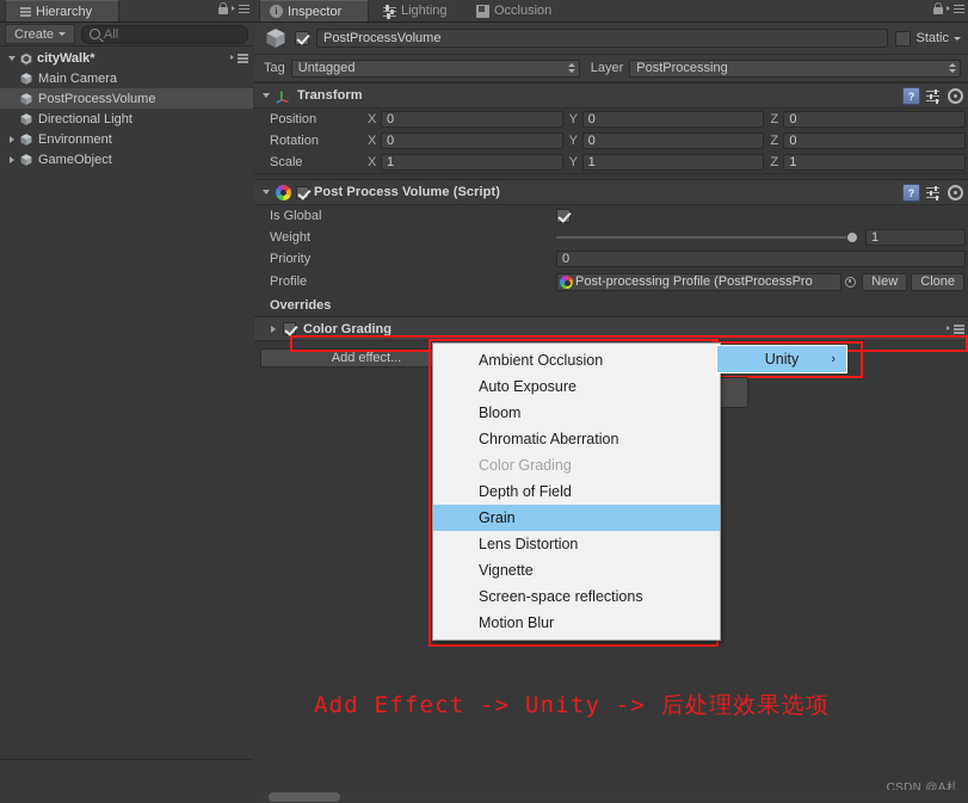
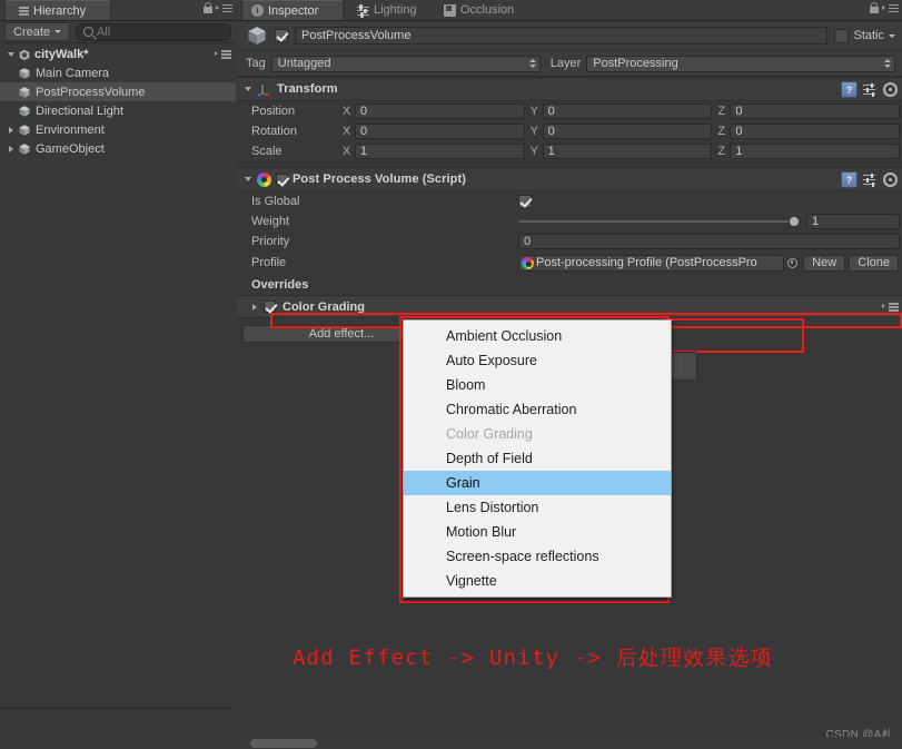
  Hierarchy
  Create
  All
  cityWalk*
  Main Camera
  PostProcessVolume
  Directional Light
  Environment
  GameObject
  i
  Inspector
  Lighting
  Occlusion
  PostProcessVolume
  Static
  Tag
  Untagged
  Layer
  PostProcessing
  Transform
  ?
  Position
  X
  0
  Y
  0
  Z
  0
  Rotation
  X
  0
  Y
  0
  Z
  0
  Scale
  X
  1
  Y
  1
  Z
  1
  Post Process Volume (Script)
  ?
  Is Global
  Weight
  1
  Priority
  0
  Profile
  Post-processing Profile (PostProcessPro
  New
  Clone
  Overrides
  Color Grading
  Add effect...
  Ambient Occlusion
  Auto Exposure
  Bloom
  Chromatic Aberration
  Color Grading
  Depth of Field
  Grain
  Lens Distortion
- Vignette
+ Motion Blur
  Screen-space reflections
- Motion Blur
+ Vignette
- Unity
- ›
  Add Effect -> Unity -> 后处理效果选项
  CSDN @A札
